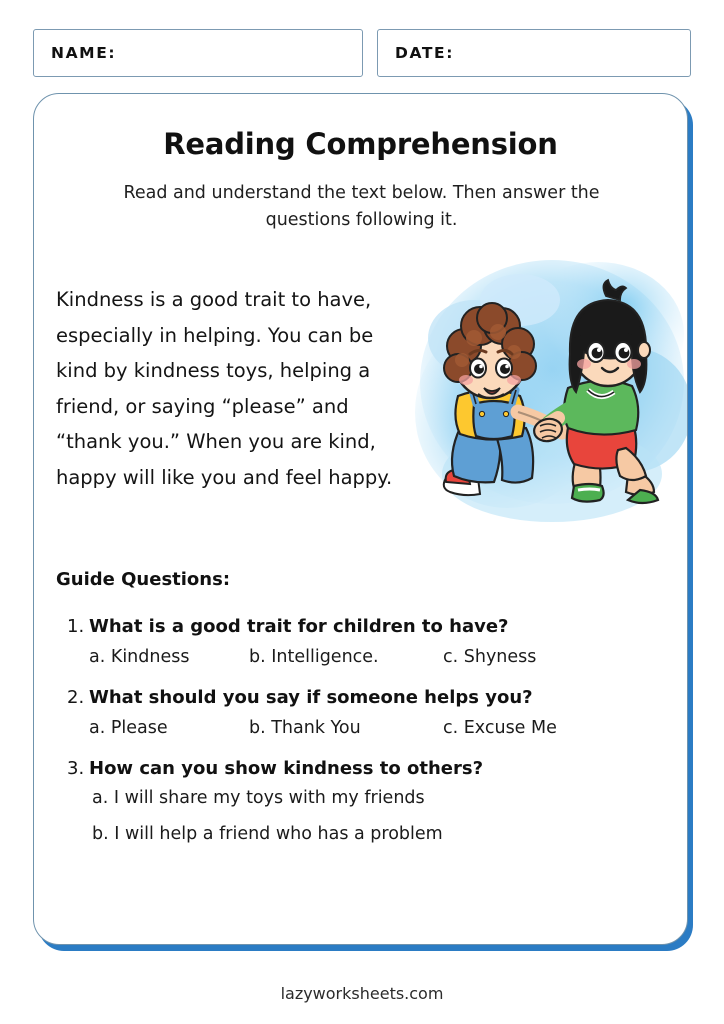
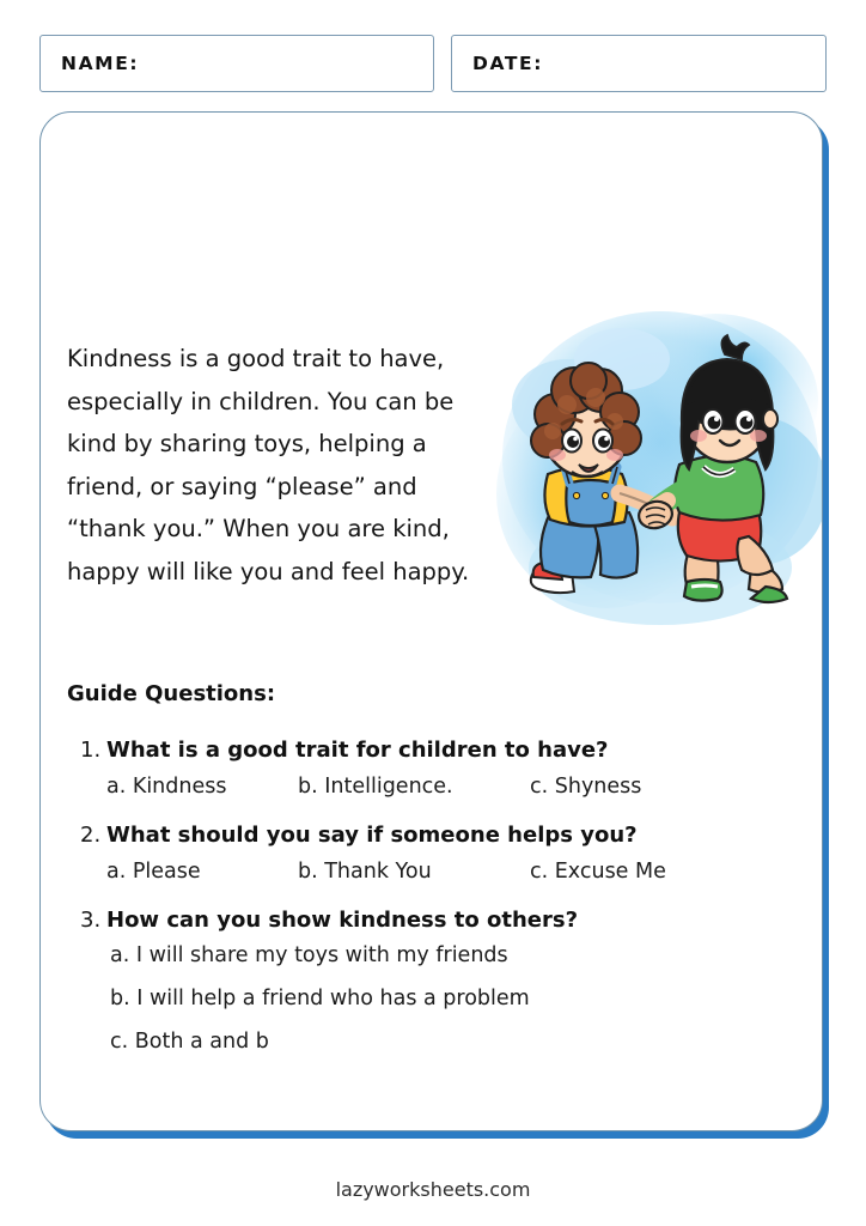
  NAME:
  DATE:
- Reading Comprehension
- Read and understand the text below. Then answer the questions following it.
  Kindness is a good trait to have,
- especially in helping. You can be
+ especially in children. You can be
- kind by kindness toys, helping a
+ kind by sharing toys, helping a
  friend, or saying “please” and
  “thank you.” When you are kind,
  happy will like you and feel happy.
  Guide Questions:
  1.
  What is a good trait for children to have?
  a. Kindness
  b. Intelligence.
  c. Shyness
  2.
  What should you say if someone helps you?
  a. Please
  b. Thank You
  c. Excuse Me
  3.
  How can you show kindness to others?
  a. I will share my toys with my friends
  b. I will help a friend who has a problem
+ c. Both a and b
  lazyworksheets.com
